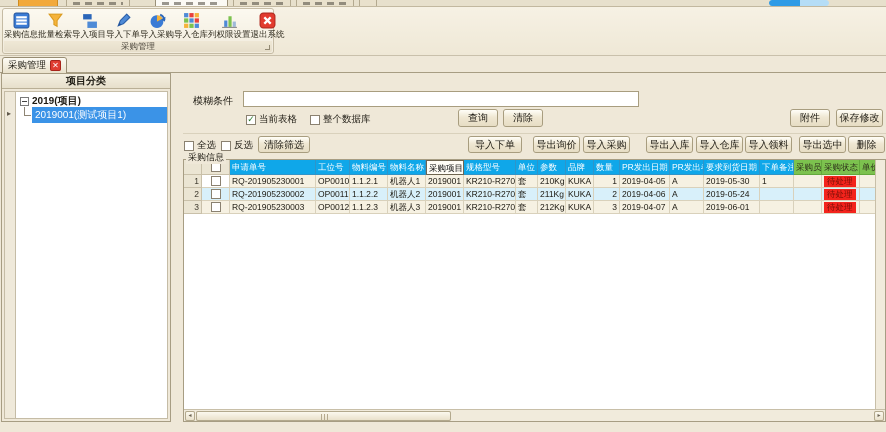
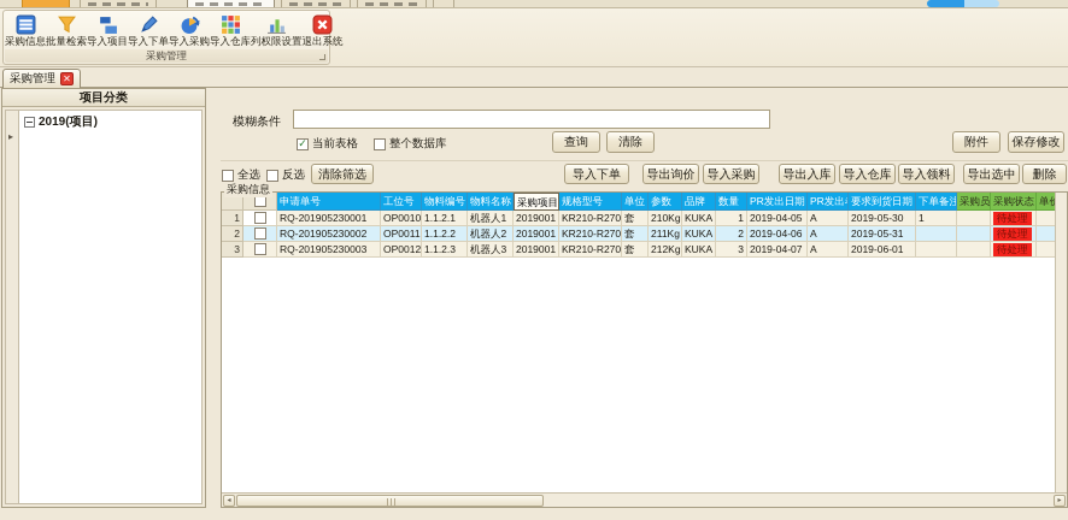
  采购信息
  批量检索
  导入项目
  导入下单
  导入采购
  导入仓库
  列权限设置
  退出系统
  采购管理
  采购管理
  ✕
  项目分类
  ▸
  2019(项目)
- 2019001(测试项目1)
  模糊条件
  ✓
  当前表格
  整个数据库
  查询
  清除
  附件
  保存修改
  全选
  反选
  清除筛选
  导入下单
  导出询价
  导入采购
  导出入库
  导入仓库
  导入领料
  导出选中
  删除
  采购信息
  申请单号
  工位号
  物料编号
  物料名称
  采购项目
  规格型号
  单位
  参数
  品牌
  数量
  PR发出日期
  PR发出
  要求到货日期
  下单备注
  采购员
  采购状态
  1
  RQ-201905230001
  OP0010
  1.1.2.1
  机器人1
  2019001
  KR210-R270
  套
  210Kg
  KUKA
  1
  2019-04-05
  A
  2019-05-30
  1
  待处理
  2
  RQ-201905230002
  OP0011
  1.1.2.2
  机器人2
  2019001
  KR210-R270
  套
  211Kg
  KUKA
  2
  2019-04-06
  A
- 2019-05-24
+ 2019-05-31
  待处理
  3
  RQ-201905230003
  OP0012
  1.1.2.3
  机器人3
  2019001
  KR210-R270
  套
  212Kg
  KUKA
  3
  2019-04-07
  A
  2019-06-01
  待处理
